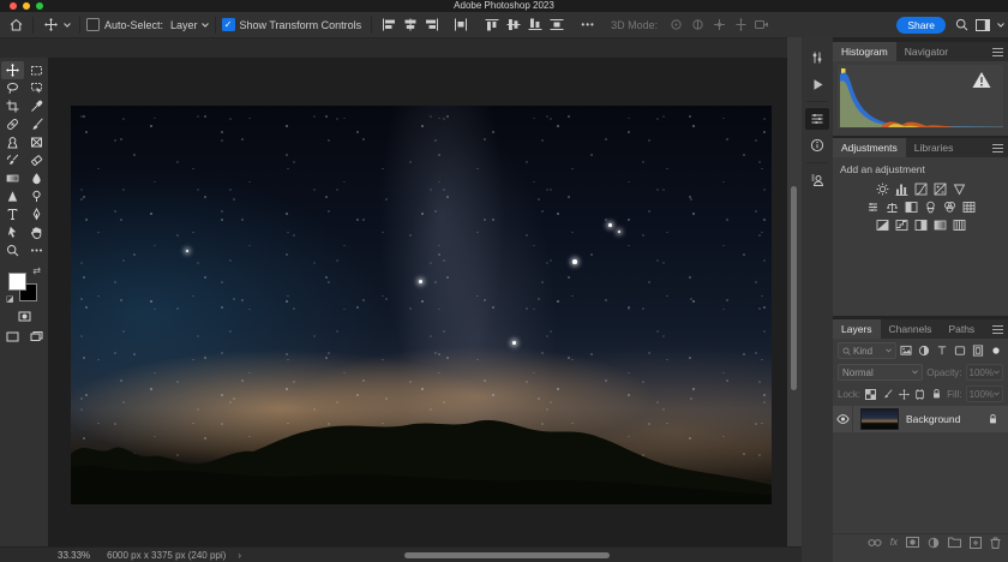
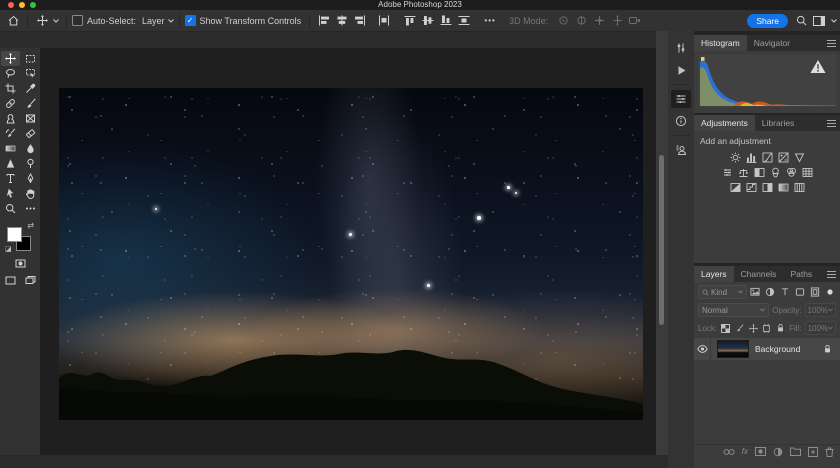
  Adobe Photoshop 2023
  Auto-Select:
  Layer
  ✓
  Show Transform Controls
  •••
  3D Mode:
  Share
  ⇄
- 33.33%
- 6000 px x 3375 px (240 ppi)
- ›
  Histogram
  Navigator
  Adjustments
  Libraries
  Add an adjustment
  Layers
  Channels
  Paths
  Kind
  Normal
  Opacity:
  100%
  Lock:
  Fill:
  100%
  Background
  fx
